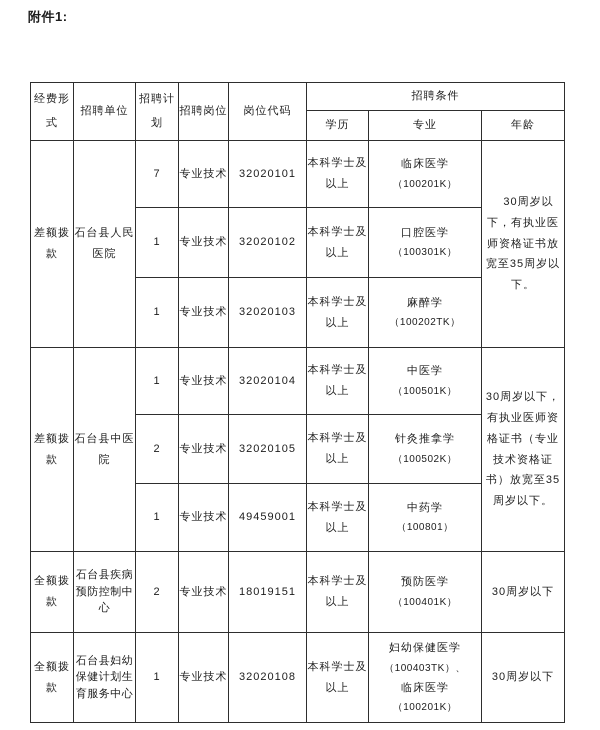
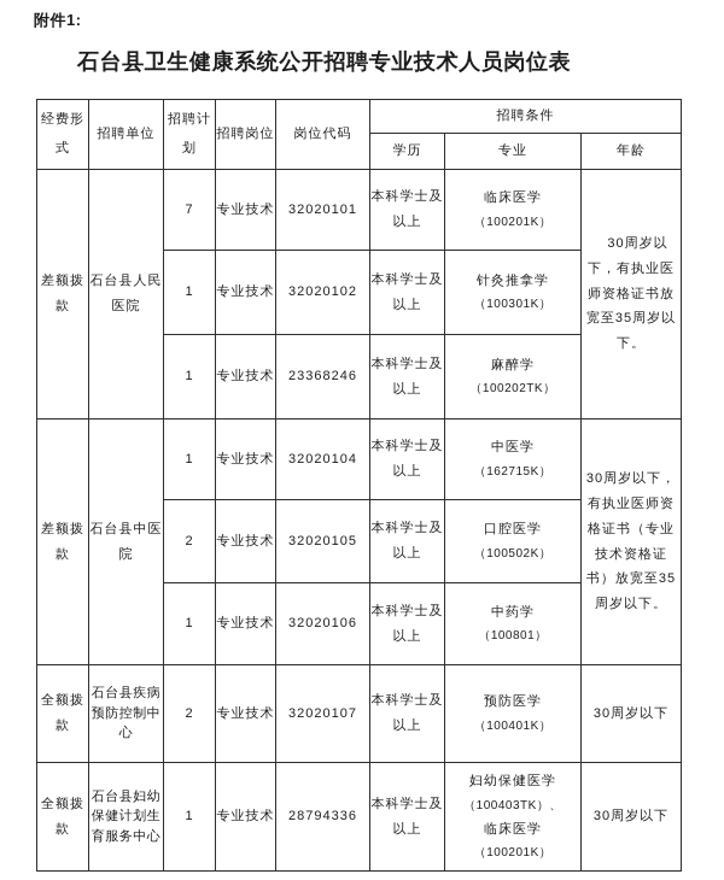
  附件1:
+ 石台县卫生健康系统公开招聘专业技术人员岗位表
  经费形式	招聘单位	招聘计划	招聘岗位	岗位代码	招聘条件
  学历	专业	年龄
  差额拨款	石台县人民医院	7	专业技术	32020101	本科学士及以上	临床医学 （100201K）	30周岁以下，有执业医师资格证书放宽至35周岁以下。
- 1	专业技术	32020102	本科学士及以上	口腔医学 （100301K）
+ 1	专业技术	32020102	本科学士及以上	针灸推拿学 （100301K）
- 1	专业技术	32020103	本科学士及以上	麻醉学 （100202TK）
+ 1	专业技术	23368246	本科学士及以上	麻醉学 （100202TK）
- 差额拨款	石台县中医院	1	专业技术	32020104	本科学士及以上	中医学 （100501K）	30周岁以下，有执业医师资格证书（专业技术资格证书）放宽至35周岁以下。
+ 差额拨款	石台县中医院	1	专业技术	32020104	本科学士及以上	中医学 （162715K）	30周岁以下，有执业医师资格证书（专业技术资格证书）放宽至35周岁以下。
- 2	专业技术	32020105	本科学士及以上	针灸推拿学 （100502K）
+ 2	专业技术	32020105	本科学士及以上	口腔医学 （100502K）
- 1	专业技术	49459001	本科学士及以上	中药学 （100801）
+ 1	专业技术	32020106	本科学士及以上	中药学 （100801）
- 全额拨款	石台县疾病预防控制中心	2	专业技术	18019151	本科学士及以上	预防医学 （100401K）	30周岁以下
+ 全额拨款	石台县疾病预防控制中心	2	专业技术	32020107	本科学士及以上	预防医学 （100401K）	30周岁以下
- 全额拨款	石台县妇幼保健计划生育服务中心	1	专业技术	32020108	本科学士及以上	妇幼保健医学 （100403TK）、 临床医学 （100201K）	30周岁以下
+ 全额拨款	石台县妇幼保健计划生育服务中心	1	专业技术	28794336	本科学士及以上	妇幼保健医学 （100403TK）、 临床医学 （100201K）	30周岁以下
